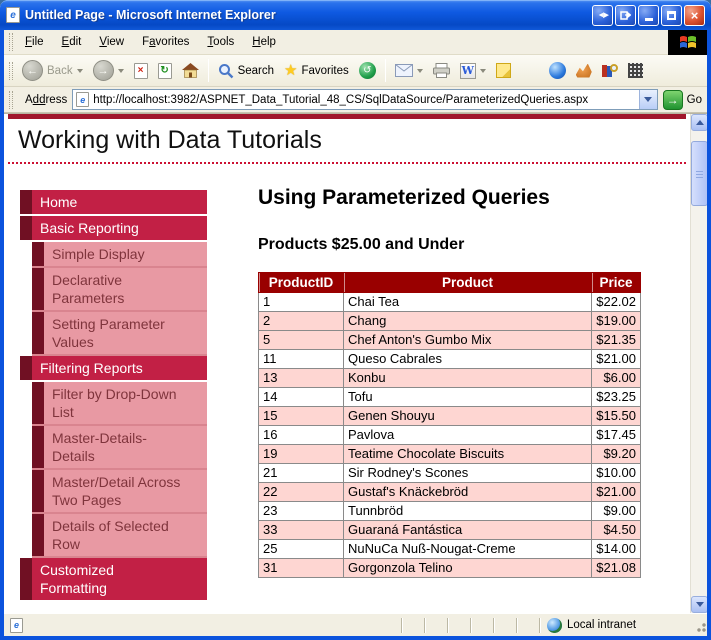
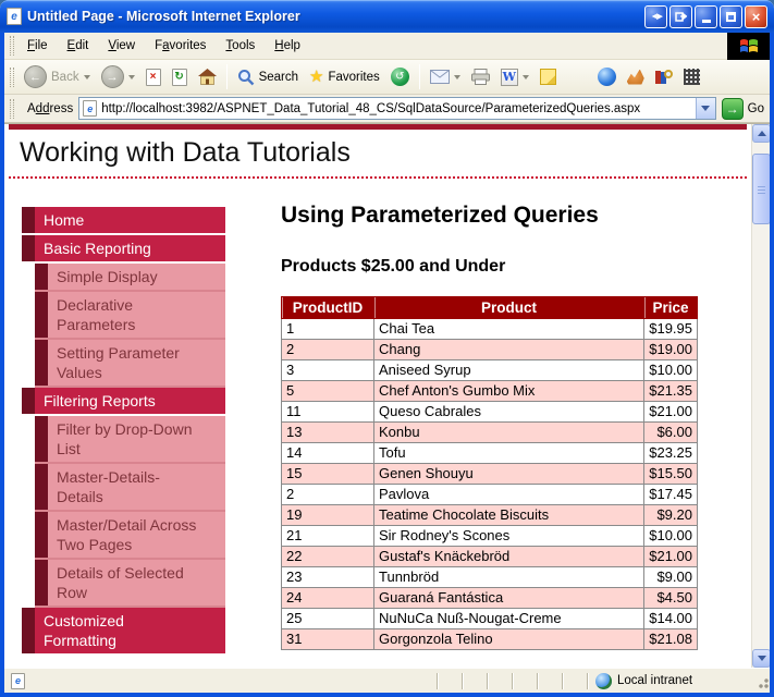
  e
  Untitled Page - Microsoft Internet Explorer
  ×
  File
  Edit
  View
  Favorites
  Tools
  Help
  ←
  Back
  →
  ×
  ↻
  Search
  ★
  Favorites
  ↺
  W
  Address
  e
  http://localhost:3982/ASPNET_Data_Tutorial_48_CS/SqlDataSource/ParameterizedQueries.aspx
  →
  Go
  Working with Data Tutorials
  Home
  Basic Reporting
  Simple Display
  Declarative
  Parameters
  Setting Parameter
  Values
  Filtering Reports
  Filter by Drop-Down
  List
  Master-Details-
  Details
  Master/Detail Across
  Two Pages
  Details of Selected
  Row
  Customized
  Formatting
  Using Parameterized Queries
  Products $25.00 and Under
  ProductID	Product	Price
- 1	Chai Tea	$22.02
+ 1	Chai Tea	$19.95
  2	Chang	$19.00
+ 3	Aniseed Syrup	$10.00
  5	Chef Anton's Gumbo Mix	$21.35
  11	Queso Cabrales	$21.00
  13	Konbu	$6.00
  14	Tofu	$23.25
  15	Genen Shouyu	$15.50
- 16	Pavlova	$17.45
+ 2	Pavlova	$17.45
  19	Teatime Chocolate Biscuits	$9.20
  21	Sir Rodney's Scones	$10.00
  22	Gustaf's Knäckebröd	$21.00
  23	Tunnbröd	$9.00
- 33	Guaraná Fantástica	$4.50
+ 24	Guaraná Fantástica	$4.50
  25	NuNuCa Nuß-Nougat-Creme	$14.00
  31	Gorgonzola Telino	$21.08
  e
  Local intranet
